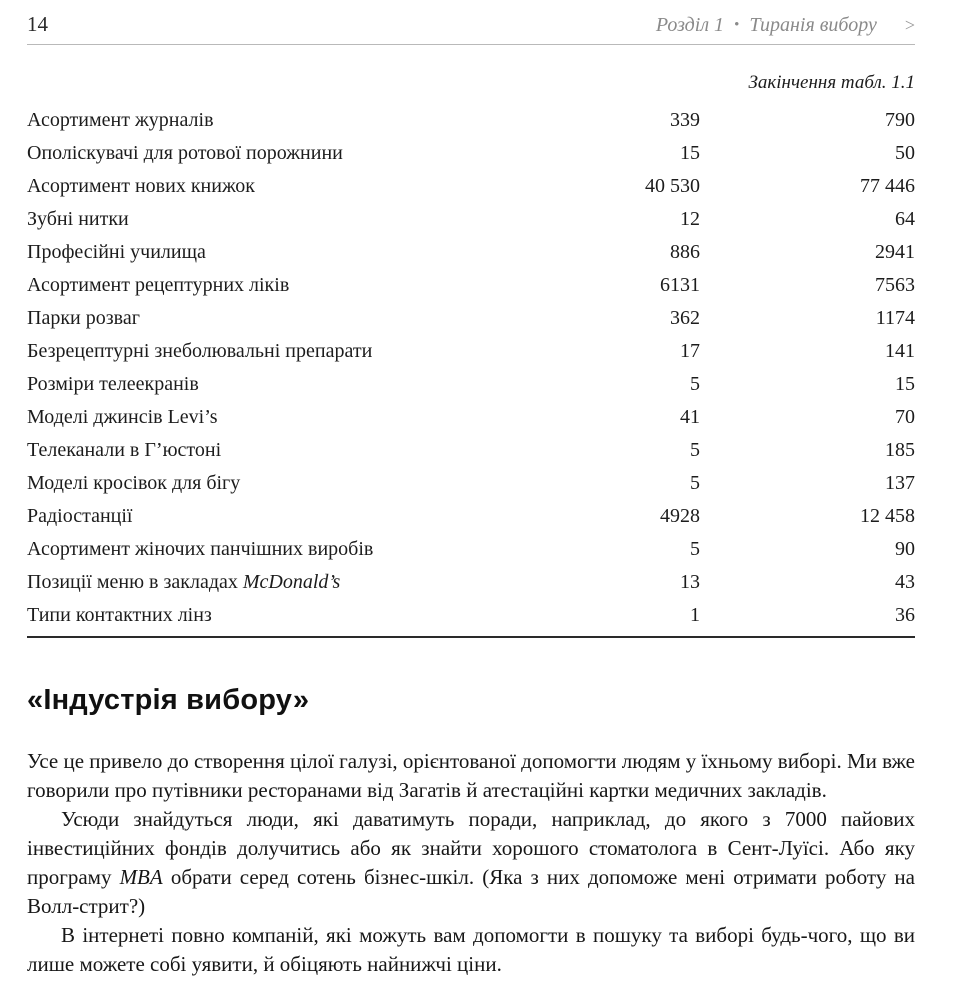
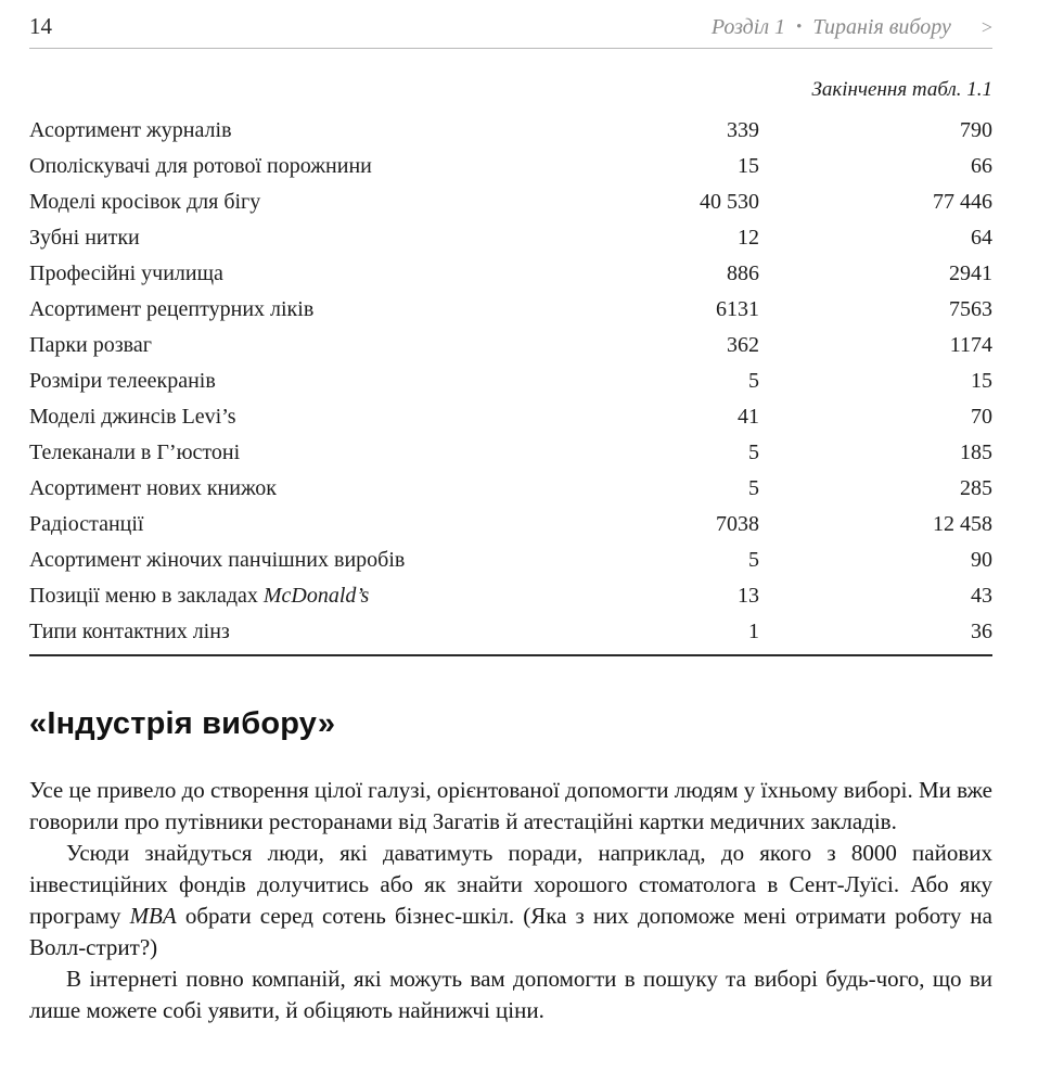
  14
  Розділ 1
  •
  Тиранія вибору
  >
  Закінчення табл. 1.1
  Асортимент журналів
  339
  790
  Ополіскувачі для ротової порожнини
  15
- 50
+ 66
- Асортимент нових книжок
+ Моделі кросівок для бігу
  40 530
  77 446
  Зубні нитки
  12
  64
  Професійні училища
  886
  2941
  Асортимент рецептурних ліків
  6131
  7563
  Парки розваг
  362
  1174
- Безрецептурні знеболювальні препарати
- 17
- 141
  Розміри телеекранів
  5
  15
  Моделі джинсів Levi’s
  41
  70
  Телеканали в Г’юстоні
  5
  185
- Моделі кросівок для бігу
+ Асортимент нових книжок
  5
- 137
+ 285
  Радіостанції
- 4928
+ 7038
  12 458
  Асортимент жіночих панчішних виробів
  5
  90
  Позиції меню в закладах McDonald’s
  13
  43
  Типи контактних лінз
  1
  36
  «Індустрія вибору»
  Усе це привело до створення цілої галузі, орієнтованої допомогти людям у їхньому виборі. Ми вже говорили про путівники ресторанами від Загатів й атестаційні картки медичних закладів.
- Усюди знайдуться люди, які даватимуть поради, наприклад, до якого з 7000 пайових інвестиційних фондів долучитись або як знайти хорошого стоматолога в Сент-Луїсі. Або яку програму MBA обрати серед сотень бізнес-шкіл. (Яка з них допоможе мені отримати роботу на Волл-стрит?)
+ Усюди знайдуться люди, які даватимуть поради, наприклад, до якого з 8000 пайових інвестиційних фондів долучитись або як знайти хорошого стоматолога в Сент-Луїсі. Або яку програму MBA обрати серед сотень бізнес-шкіл. (Яка з них допоможе мені отримати роботу на Волл-стрит?)
  В інтернеті повно компаній, які можуть вам допомогти в пошуку та виборі будь-чого, що ви лише можете собі уявити, й обіцяють найнижчі ціни.
